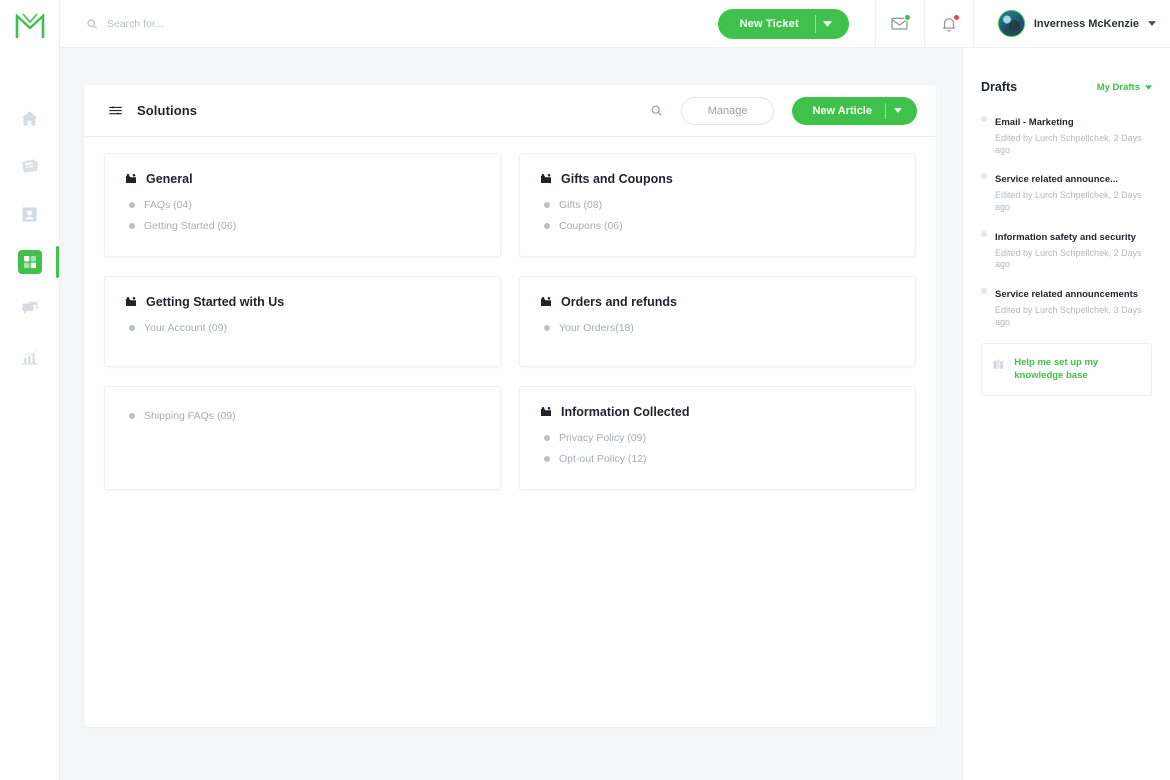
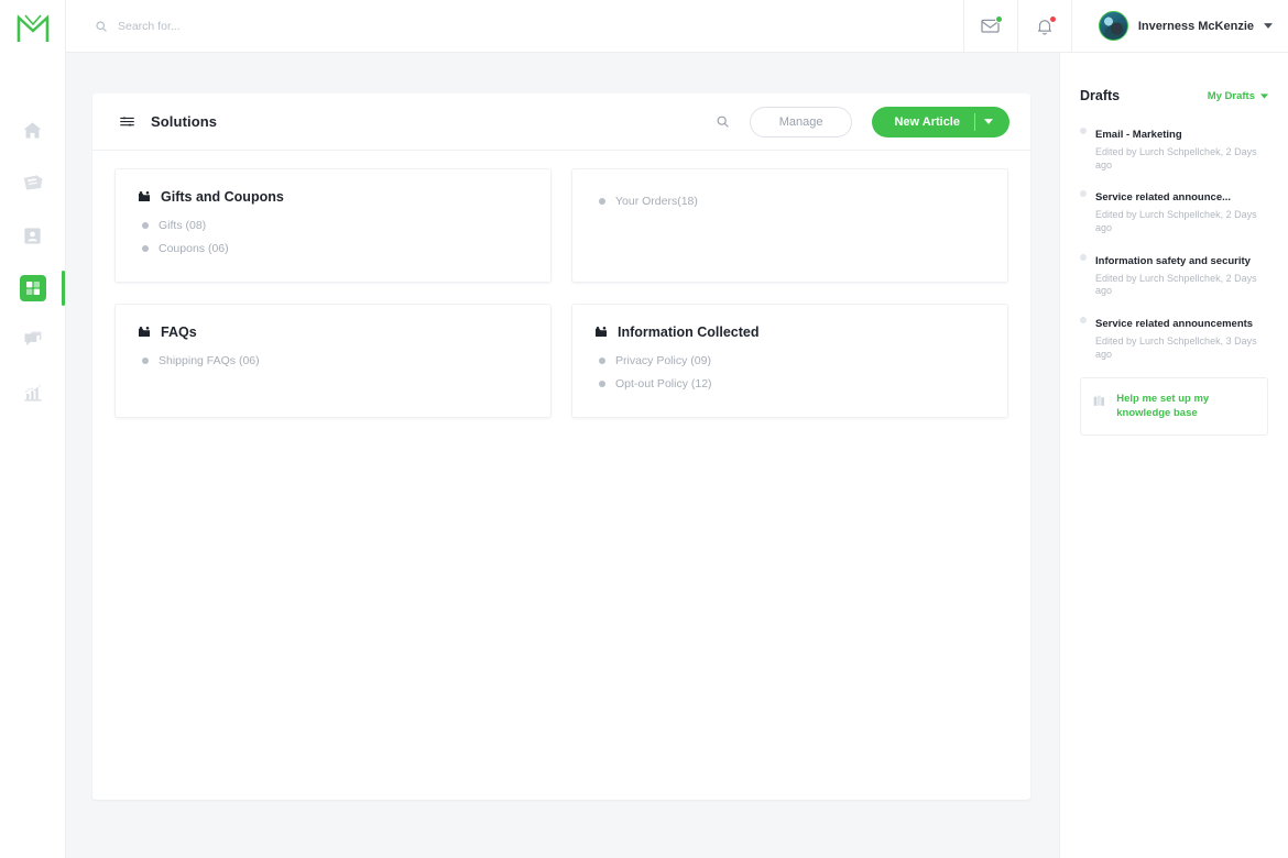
  Search for...
- New Ticket
  Inverness McKenzie
  Solutions
  Manage
  New Article
- General
- FAQs (04)
- Getting Started (06)
  Gifts and Coupons
  Gifts (08)
  Coupons (06)
- Getting Started with Us
- Your Account (09)
- Orders and refunds
  Your Orders(18)
+ FAQs
- Shipping FAQs (09)
+ Shipping FAQs (06)
  Information Collected
  Privacy Policy (09)
  Opt-out Policy (12)
  Drafts
  My Drafts
  Email - Marketing
  Edited by Lurch Schpellchek, 2 Days ago
  Service related announce...
  Edited by Lurch Schpellchek, 2 Days ago
  Information safety and security
  Edited by Lurch Schpellchek, 2 Days ago
  Service related announcements
  Edited by Lurch Schpellchek, 3 Days ago
  Help me set up my knowledge base
